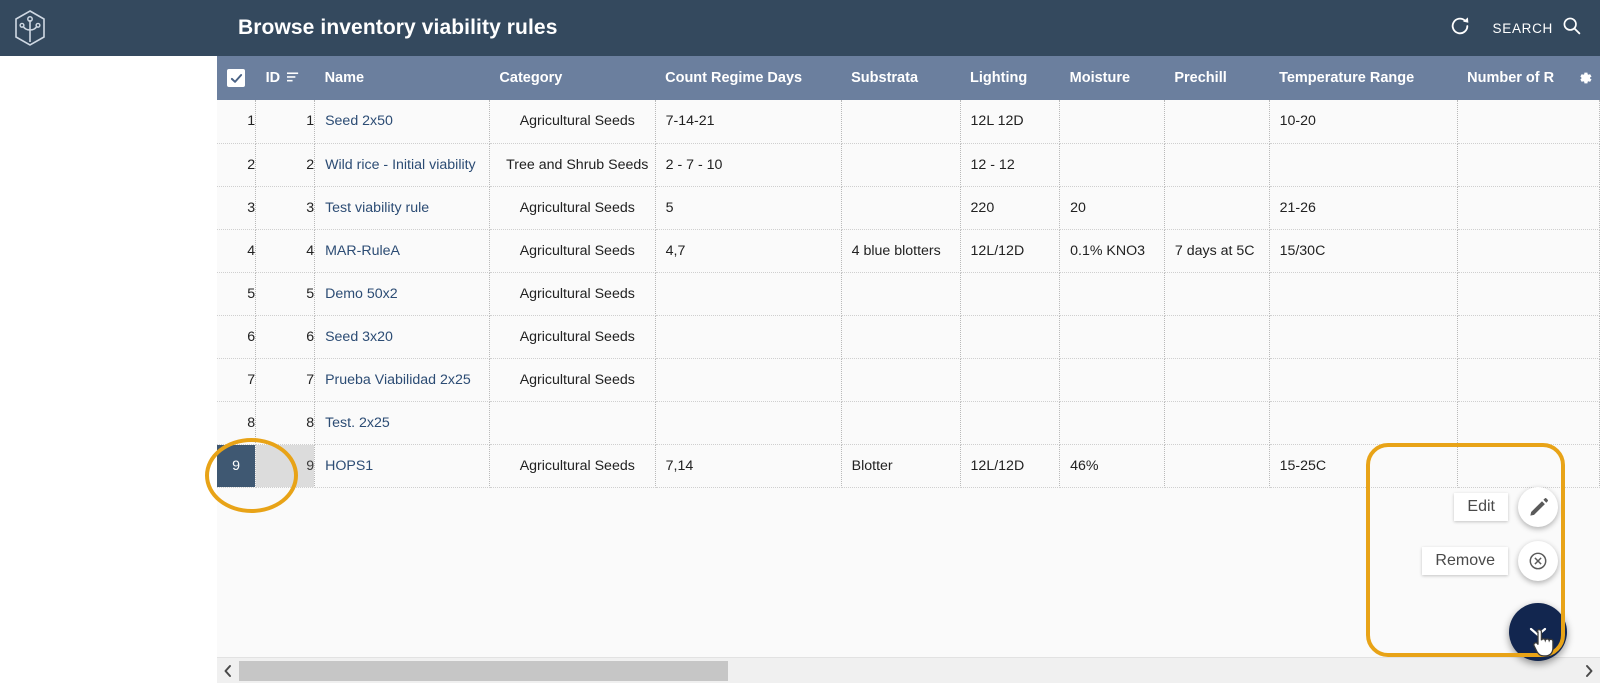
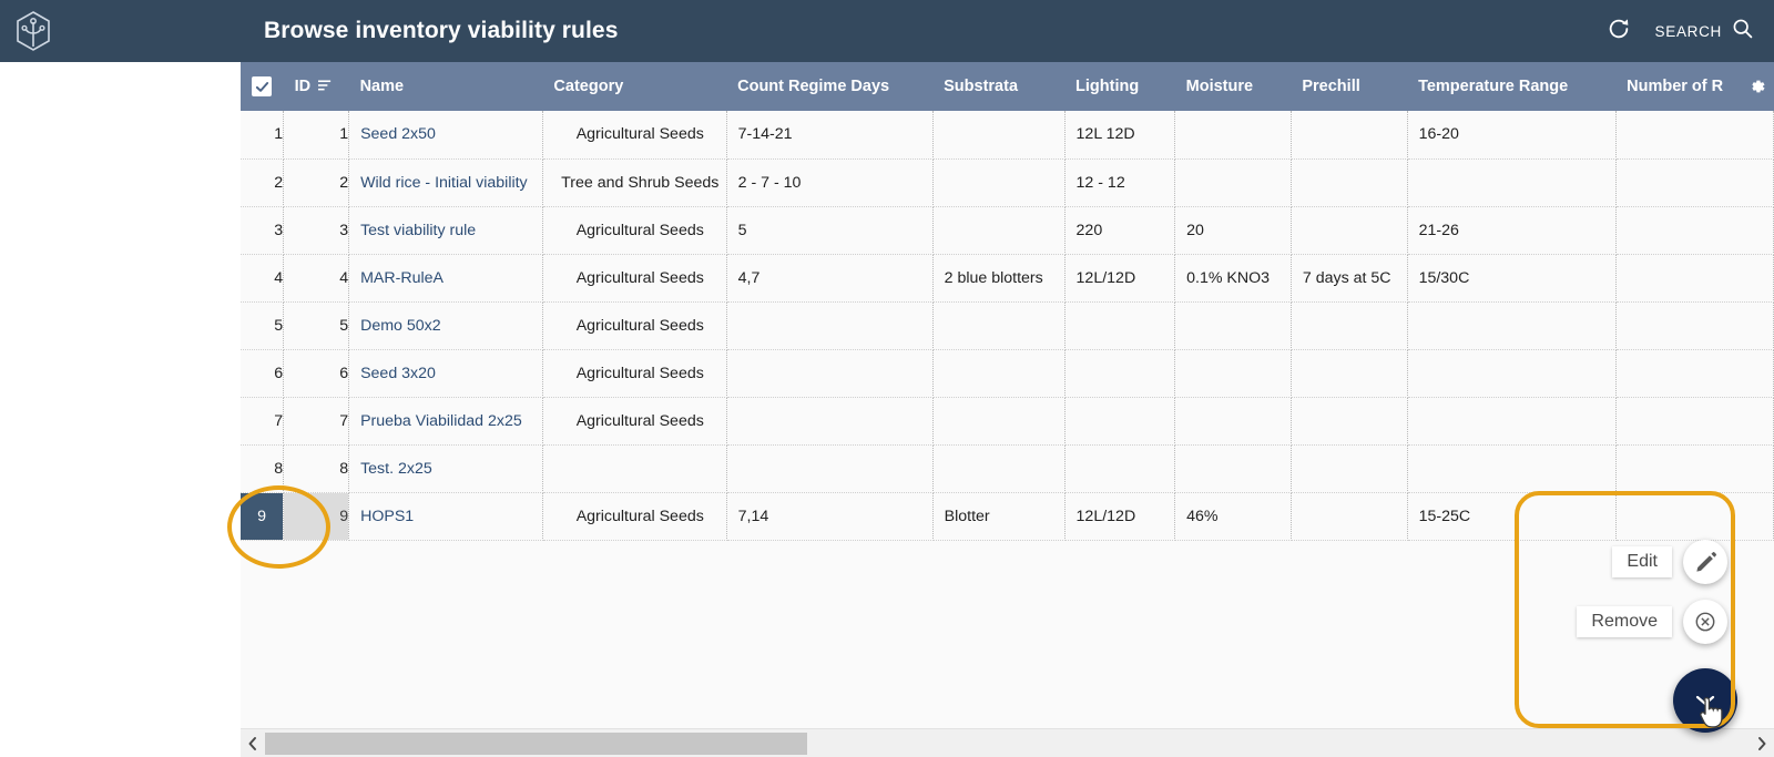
  Browse inventory viability rules
  SEARCH
  	ID	Name	Category	Count Regime Days	Substrata	Lighting	Moisture	Prechill	Temperature Range	Number of R
- 1	1	Seed 2x50	Agricultural Seeds	7-14-21		12L 12D			10-20
+ 1	1	Seed 2x50	Agricultural Seeds	7-14-21		12L 12D			16-20
  2	2	Wild rice - Initial viability	Tree and Shrub Seeds	2 - 7 - 10		12 - 12
  3	3	Test viability rule	Agricultural Seeds	5		220	20		21-26
- 4	4	MAR-RuleA	Agricultural Seeds	4,7	4 blue blotters	12L/12D	0.1% KNO3	7 days at 5C	15/30C
+ 4	4	MAR-RuleA	Agricultural Seeds	4,7	2 blue blotters	12L/12D	0.1% KNO3	7 days at 5C	15/30C
  5	5	Demo 50x2	Agricultural Seeds
  6	6	Seed 3x20	Agricultural Seeds
  7	7	Prueba Viabilidad 2x25	Agricultural Seeds
  8	8	Test. 2x25
  9	9	HOPS1	Agricultural Seeds	7,14	Blotter	12L/12D	46%		15-25C
  Edit
  Remove
